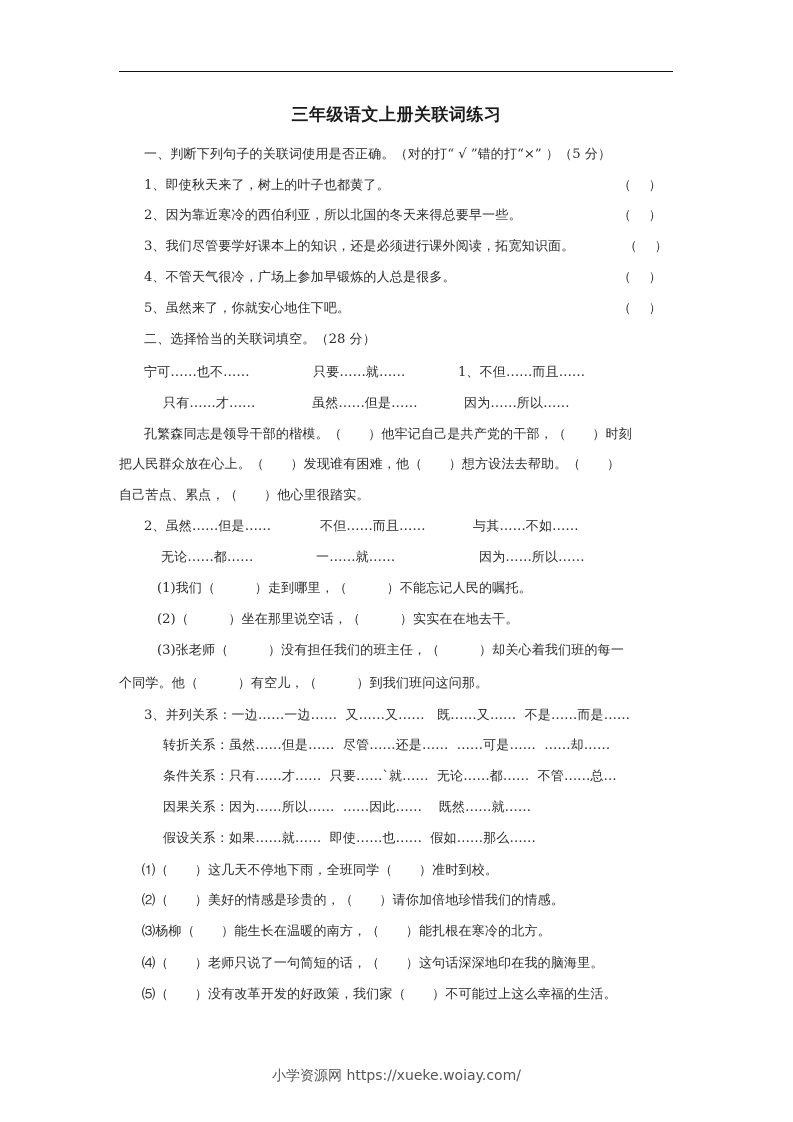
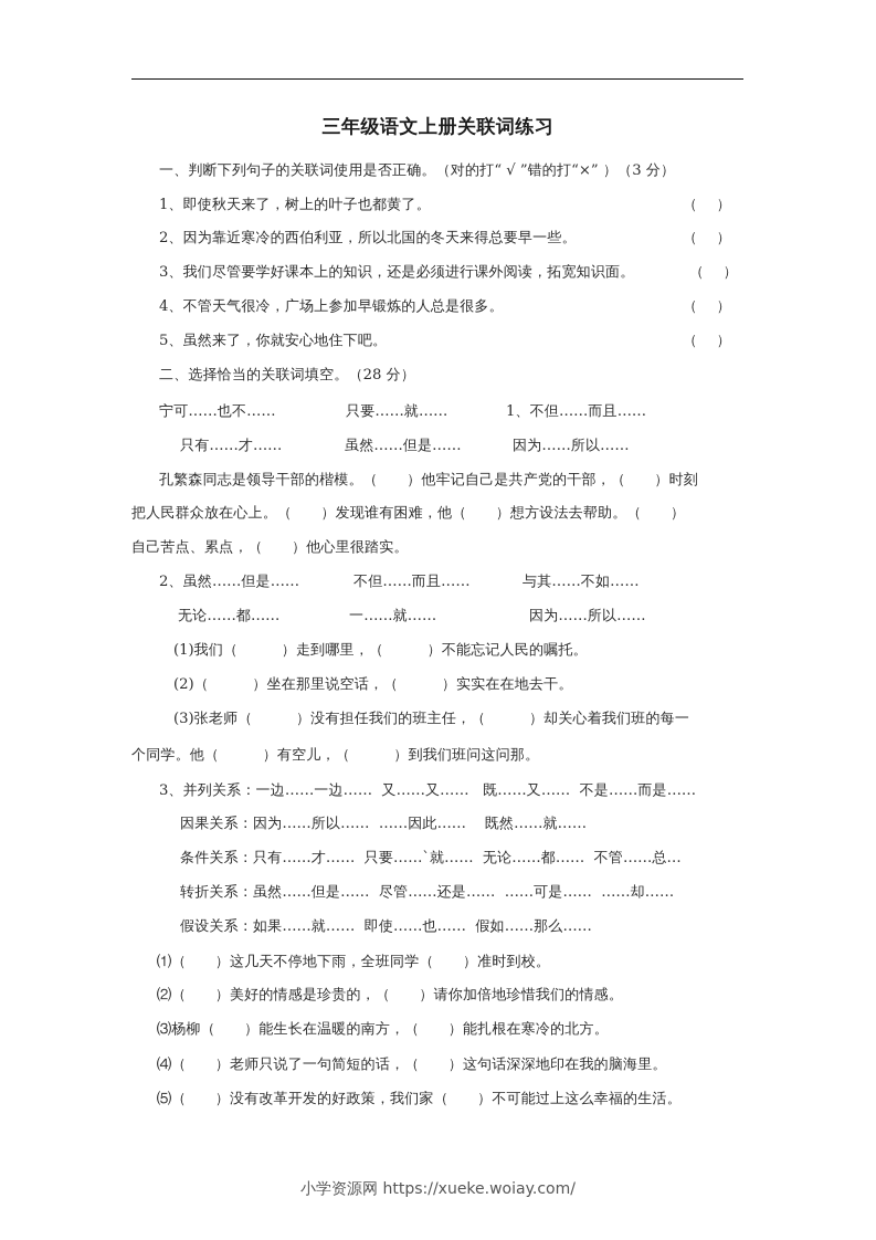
  三年级语文上册关联词练习
- 一、判断下列句子的关联词使用是否正确。（对的打“ √ ”错的打“×” ）（5 分）
+ 一、判断下列句子的关联词使用是否正确。（对的打“ √ ”错的打“×” ）（3 分）
  1、即使秋天来了，树上的叶子也都黄了。
  （ ）
  2、因为靠近寒冷的西伯利亚，所以北国的冬天来得总要早一些。
  （ ）
  3、我们尽管要学好课本上的知识，还是必须进行课外阅读，拓宽知识面。
  （ ）
  4、不管天气很冷，广场上参加早锻炼的人总是很多。
  （ ）
  5、虽然来了，你就安心地住下吧。
  （ ）
  二、选择恰当的关联词填空。（28 分）
  宁可……也不……
  只要……就……
  1、不但……而且……
  只有……才……
  虽然……但是……
  因为……所以……
  孔繁森同志是领导干部的楷模。（ ）他牢记自己是共产党的干部，（ ）时刻
  把人民群众放在心上。（ ）发现谁有困难，他（ ）想方设法去帮助。（ ）
  自己苦点、累点，（ ）他心里很踏实。
  2、虽然……但是……
  不但……而且……
  与其……不如……
  无论……都……
  一……就……
  因为……所以……
  (1)我们（ ）走到哪里，（ ）不能忘记人民的嘱托。
  (2)（ ）坐在那里说空话，（ ）实实在在地去干。
  (3)张老师（ ）没有担任我们的班主任，（ ）却关心着我们班的每一
  个同学。他（ ）有空儿，（ ）到我们班问这问那。
  3、并列关系：一边……一边…… 又……又…… 既……又…… 不是……而是……
- 转折关系：虽然……但是…… 尽管……还是…… ……可是…… ……却……
+ 因果关系：因为……所以…… ……因此…… 既然……就……
  条件关系：只有……才…… 只要……`就…… 无论……都…… 不管……总…
- 因果关系：因为……所以…… ……因此…… 既然……就……
+ 转折关系：虽然……但是…… 尽管……还是…… ……可是…… ……却……
  假设关系：如果……就…… 即使……也…… 假如……那么……
  ⑴（ ）这几天不停地下雨，全班同学（ ）准时到校。
  ⑵（ ）美好的情感是珍贵的，（ ）请你加倍地珍惜我们的情感。
  ⑶杨柳（ ）能生长在温暖的南方，（ ）能扎根在寒冷的北方。
  ⑷（ ）老师只说了一句简短的话，（ ）这句话深深地印在我的脑海里。
  ⑸（ ）没有改革开发的好政策，我们家（ ）不可能过上这么幸福的生活。
  小学资源网 https://xueke.woiay.com/
